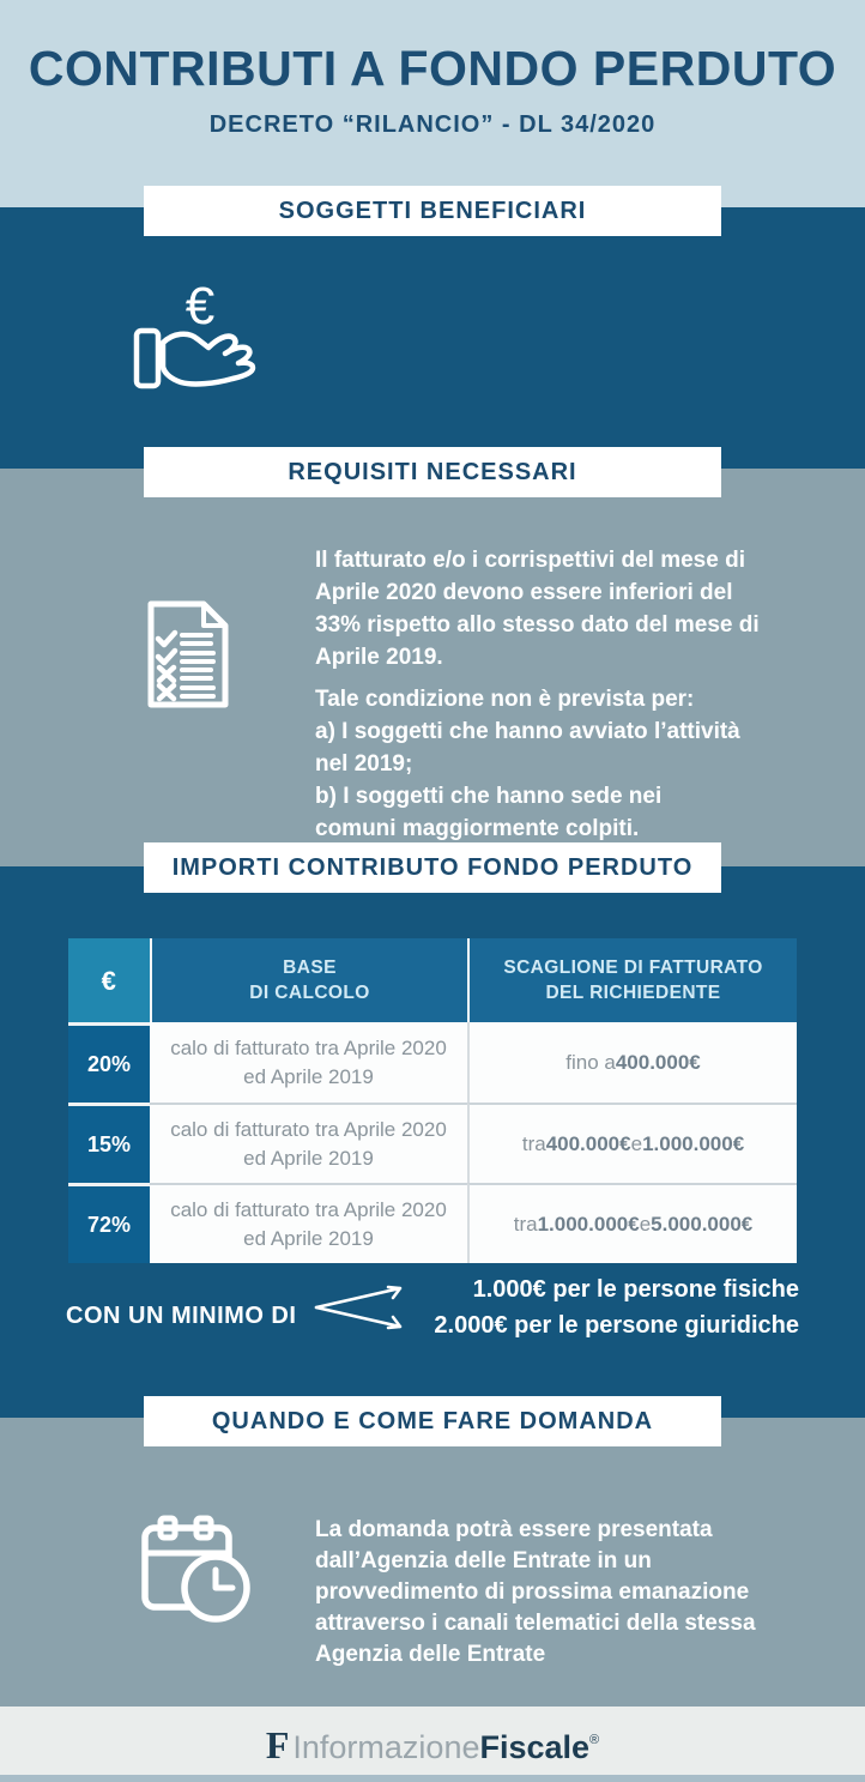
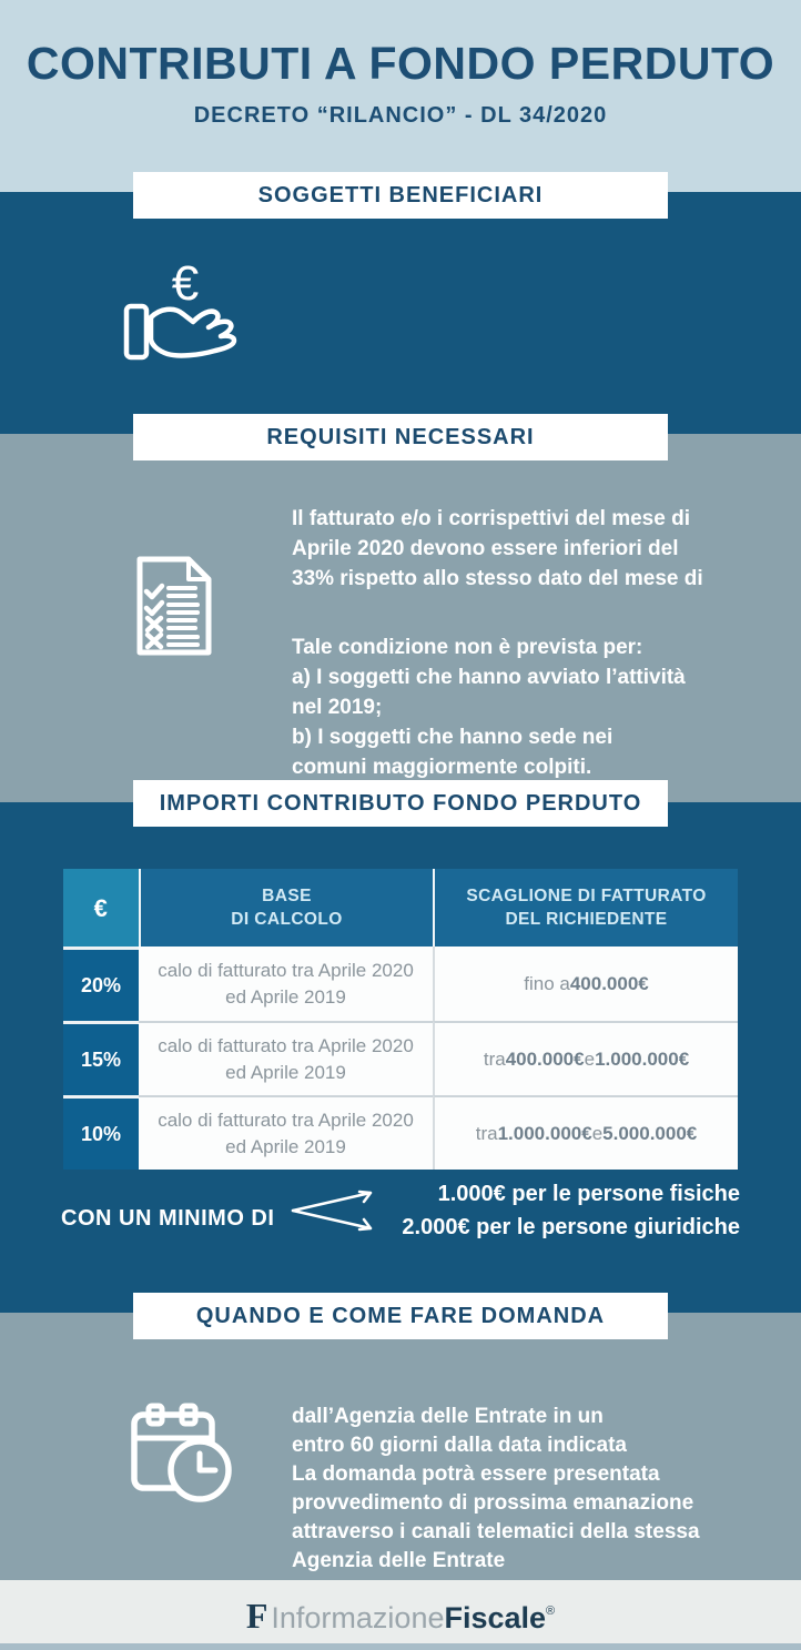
  CONTRIBUTI A FONDO PERDUTO
  DECRETO “RILANCIO” - DL 34/2020
  SOGGETTI BENEFICIARI
  REQUISITI NECESSARI
  IMPORTI CONTRIBUTO FONDO PERDUTO
  QUANDO E COME FARE DOMANDA
  €
  Il fatturato e/o i corrispettivi del mese di
  Aprile 2020 devono essere inferiori del
  33% rispetto allo stesso dato del mese di
- Aprile 2019.
  Tale condizione non è prevista per:
  a) I soggetti che hanno avviato l’attività
  nel 2019;
  b) I soggetti che hanno sede nei
  comuni maggiormente colpiti.
  €
  BASE
  DI CALCOLO
  SCAGLIONE DI FATTURATO
  DEL RICHIEDENTE
  20%
  calo di fatturato tra Aprile 2020 ed Aprile 2019
  fino a
  400.000€
  15%
  calo di fatturato tra Aprile 2020 ed Aprile 2019
  tra
  400.000€
  e
  1.000.000€
- 72%
+ 10%
  calo di fatturato tra Aprile 2020 ed Aprile 2019
  tra
  1.000.000€
  e
  5.000.000€
  CON UN MINIMO DI
  1.000€ per le persone fisiche
  2.000€ per le persone giuridiche
- La domanda potrà essere presentata
+ dall’Agenzia delle Entrate in un
+ entro 60 giorni dalla data indicata
- dall’Agenzia delle Entrate in un
+ La domanda potrà essere presentata
  provvedimento di prossima emanazione
  attraverso i canali telematici della stessa
  Agenzia delle Entrate
  FInformazioneFiscale®
